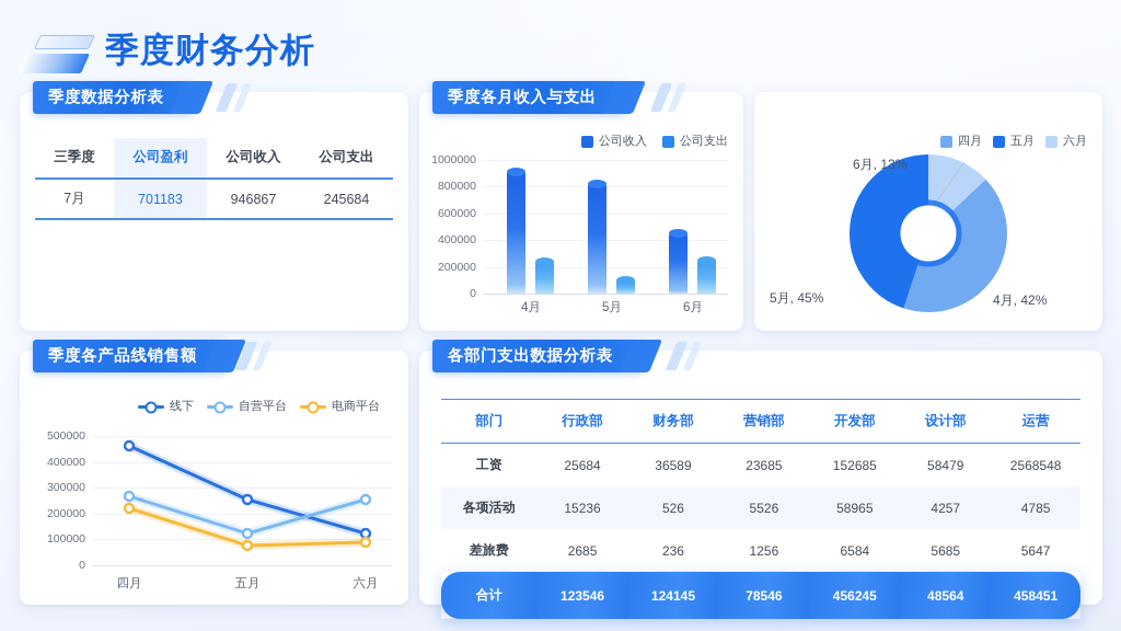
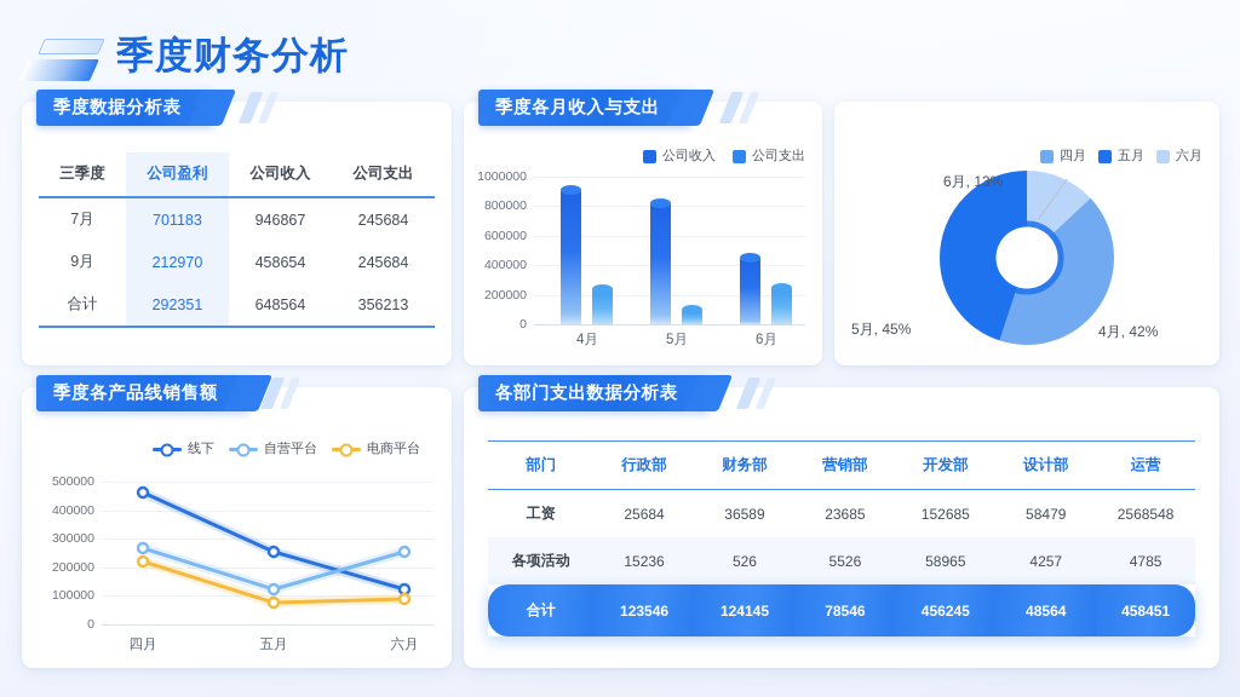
  季度财务分析
  季度数据分析表
  三季度	公司盈利	公司收入	公司支出
  7月	701183	946867	245684
+ 9月	212970	458654	245684
+ 合计	292351	648564	356213
  季度各月收入与支出
  公司收入
  公司支出
  0
  200000
  400000
  600000
  800000
  1000000
  4月
  5月
  6月
  四月
  五月
  六月
  6月, 13%
  5月, 45%
  4月, 42%
  季度各产品线销售额
  线下
  自营平台
  电商平台
  0
  100000
  200000
  300000
  400000
  500000
  四月
  五月
  六月
  各部门支出数据分析表
  部门	行政部	财务部	营销部	开发部	设计部	运营
  工资	25684	36589	23685	152685	58479	2568548
  各项活动	15236	526	5526	58965	4257	4785
- 差旅费	2685	236	1256	6584	5685	5647
  合计	123546	124145	78546	456245	48564	458451
